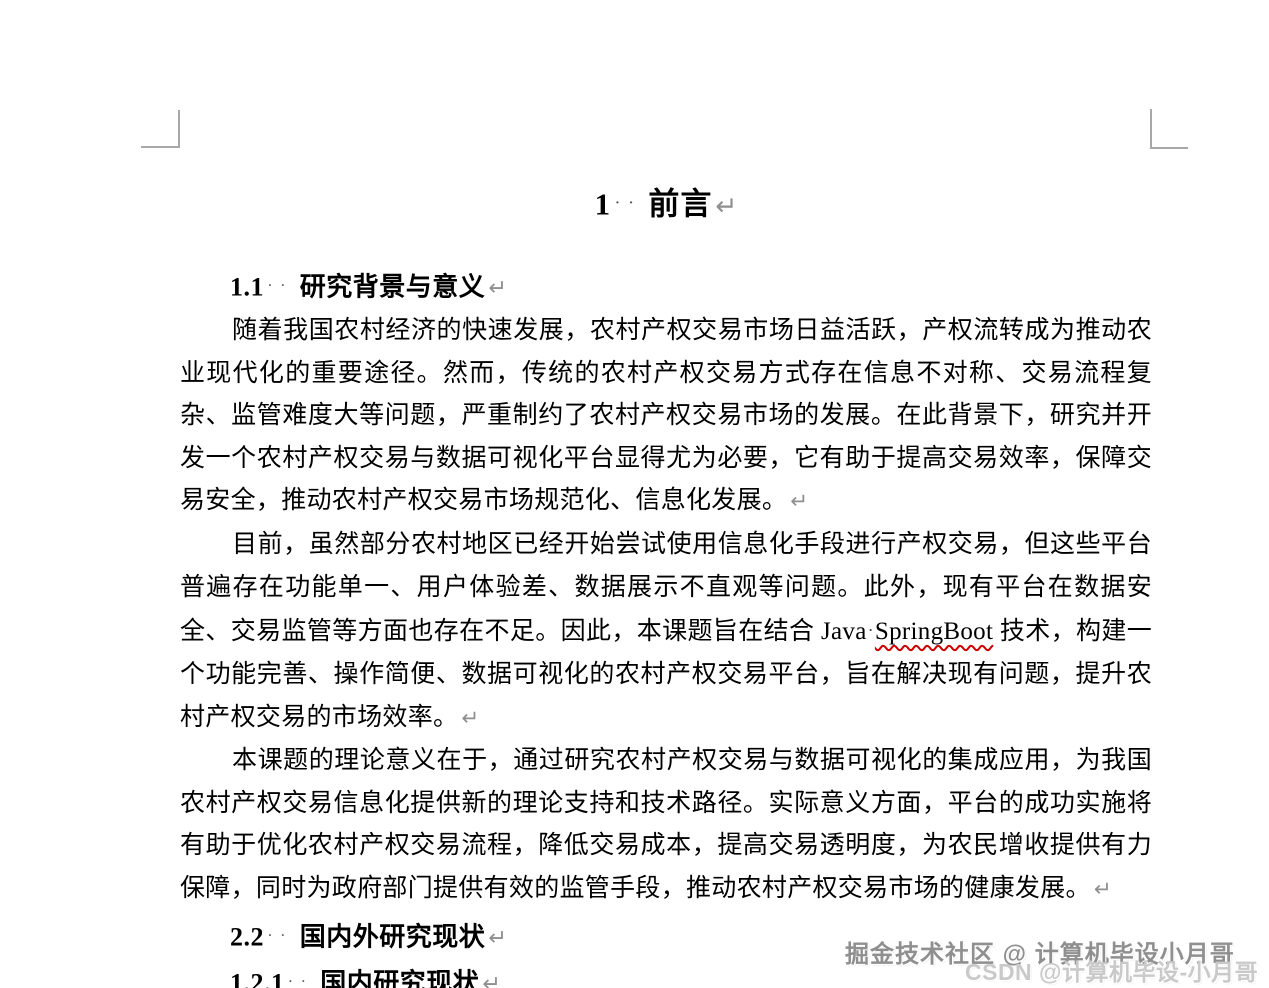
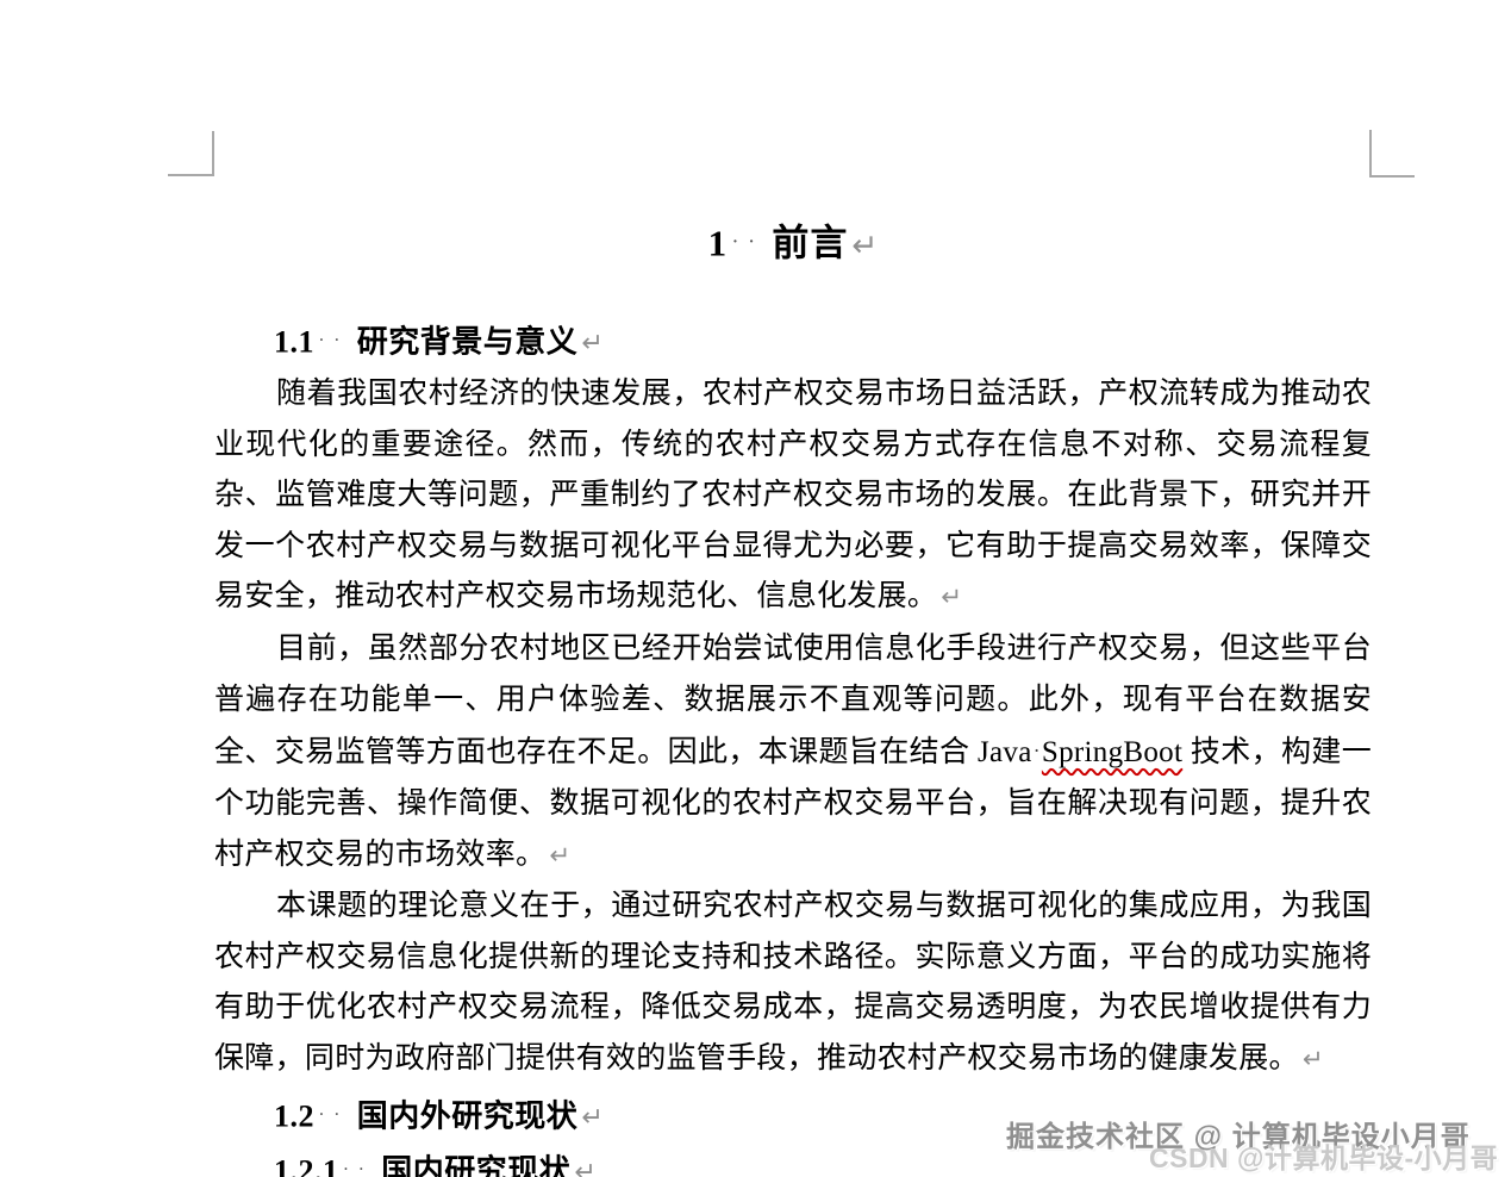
  1 ·· 前言↵
  1.1 ·· 研究背景与意义↵
  随着我国农村经济的快速发展，农村产权交易市场日益活跃，产权流转成为推动农业现代化的重要途径。然而，传统的农村产权交易方式存在信息不对称、交易流程复杂、监管难度大等问题，严重制约了农村产权交易市场的发展。在此背景下，研究并开发一个农村产权交易与数据可视化平台显得尤为必要，它有助于提高交易效率，保障交易安全，推动农村产权交易市场规范化、信息化发展。↵
  目前，虽然部分农村地区已经开始尝试使用信息化手段进行产权交易，但这些平台普遍存在功能单一、用户体验差、数据展示不直观等问题。此外，现有平台在数据安全、交易监管等方面也存在不足。因此，本课题旨在结合 Java·SpringBoot 技术，构建一个功能完善、操作简便、数据可视化的农村产权交易平台，旨在解决现有问题，提升农村产权交易的市场效率。↵
  本课题的理论意义在于，通过研究农村产权交易与数据可视化的集成应用，为我国农村产权交易信息化提供新的理论支持和技术路径。实际意义方面，平台的成功实施将有助于优化农村产权交易流程，降低交易成本，提高交易透明度，为农民增收提供有力保障，同时为政府部门提供有效的监管手段，推动农村产权交易市场的健康发展。↵
- 2.2 ·· 国内外研究现状↵
+ 1.2 ·· 国内外研究现状↵
  1.2.1 ·· 国内研究现状↵
  掘金技术社区 @ 计算机毕设小月哥
  CSDN @计算机毕设-小月哥
